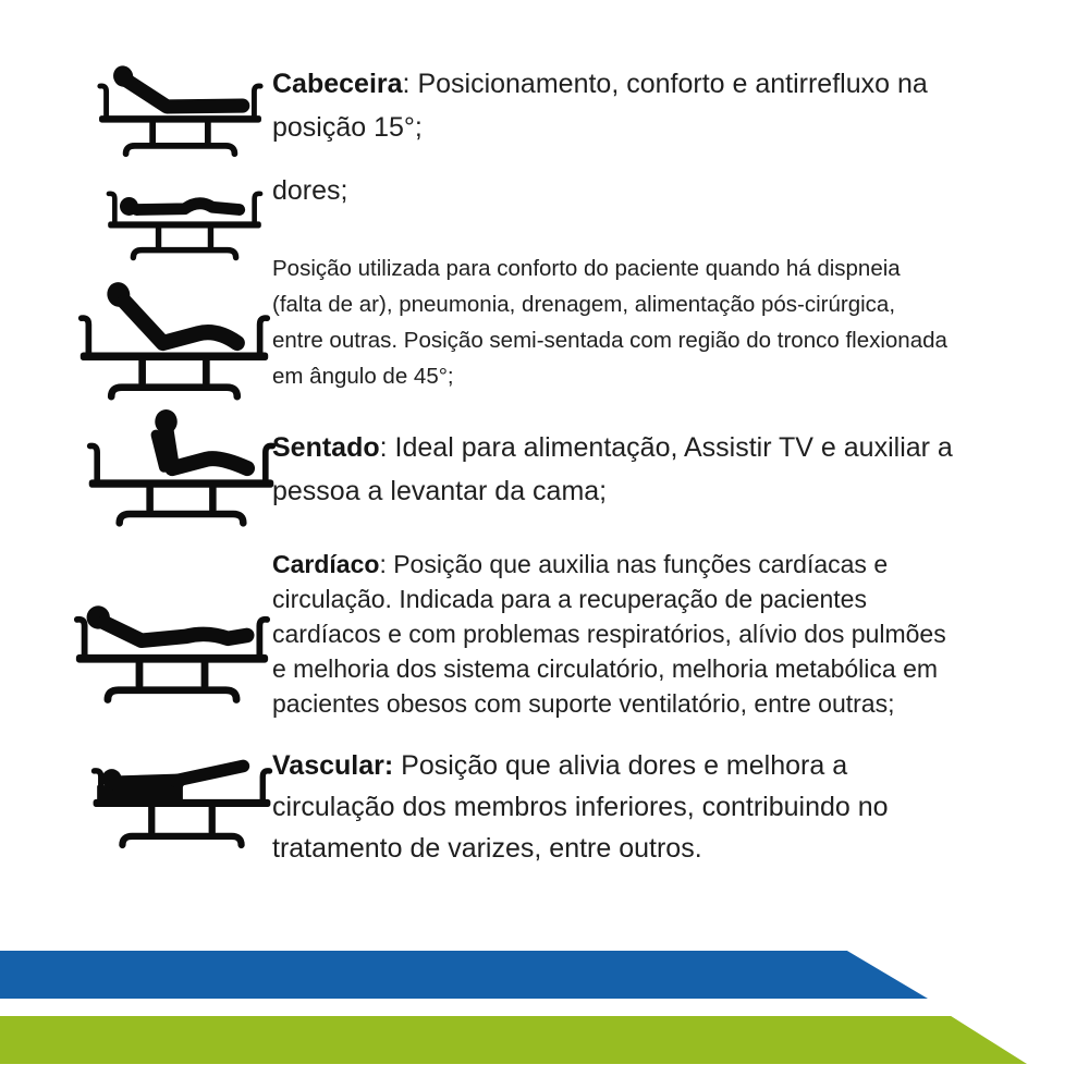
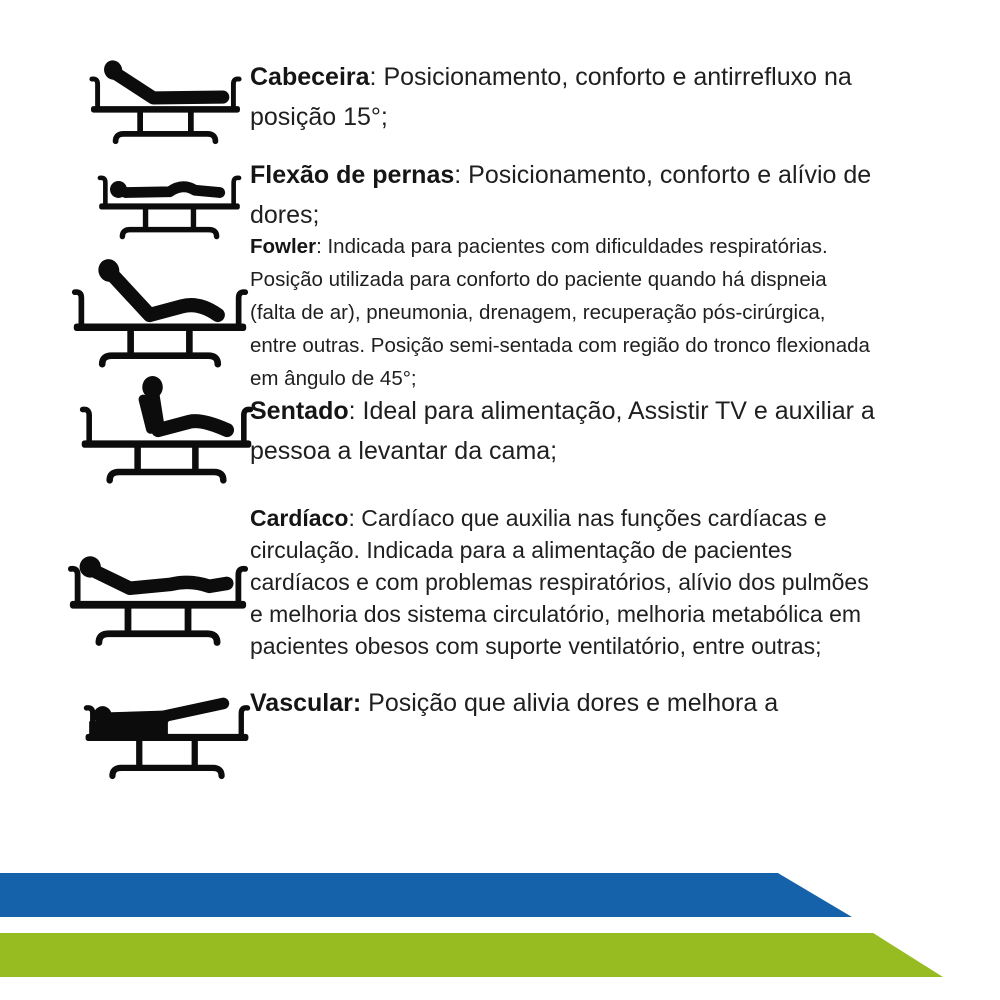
  Cabeceira: Posicionamento, conforto e antirrefluxo na
  posição 15°;
+ Flexão de pernas: Posicionamento, conforto e alívio de
  dores;
+ Fowler: Indicada para pacientes com dificuldades respiratórias.
  Posição utilizada para conforto do paciente quando há dispneia
- (falta de ar), pneumonia, drenagem, alimentação pós-cirúrgica,
+ (falta de ar), pneumonia, drenagem, recuperação pós-cirúrgica,
  entre outras. Posição semi-sentada com região do tronco flexionada
  em ângulo de 45°;
  Sentado: Ideal para alimentação, Assistir TV e auxiliar a
  pessoa a levantar da cama;
- Cardíaco: Posição que auxilia nas funções cardíacas e
+ Cardíaco: Cardíaco que auxilia nas funções cardíacas e
- circulação. Indicada para a recuperação de pacientes
+ circulação. Indicada para a alimentação de pacientes
  cardíacos e com problemas respiratórios, alívio dos pulmões
  e melhoria dos sistema circulatório, melhoria metabólica em
  pacientes obesos com suporte ventilatório, entre outras;
  Vascular: Posição que alivia dores e melhora a
- circulação dos membros inferiores, contribuindo no
- tratamento de varizes, entre outros.
